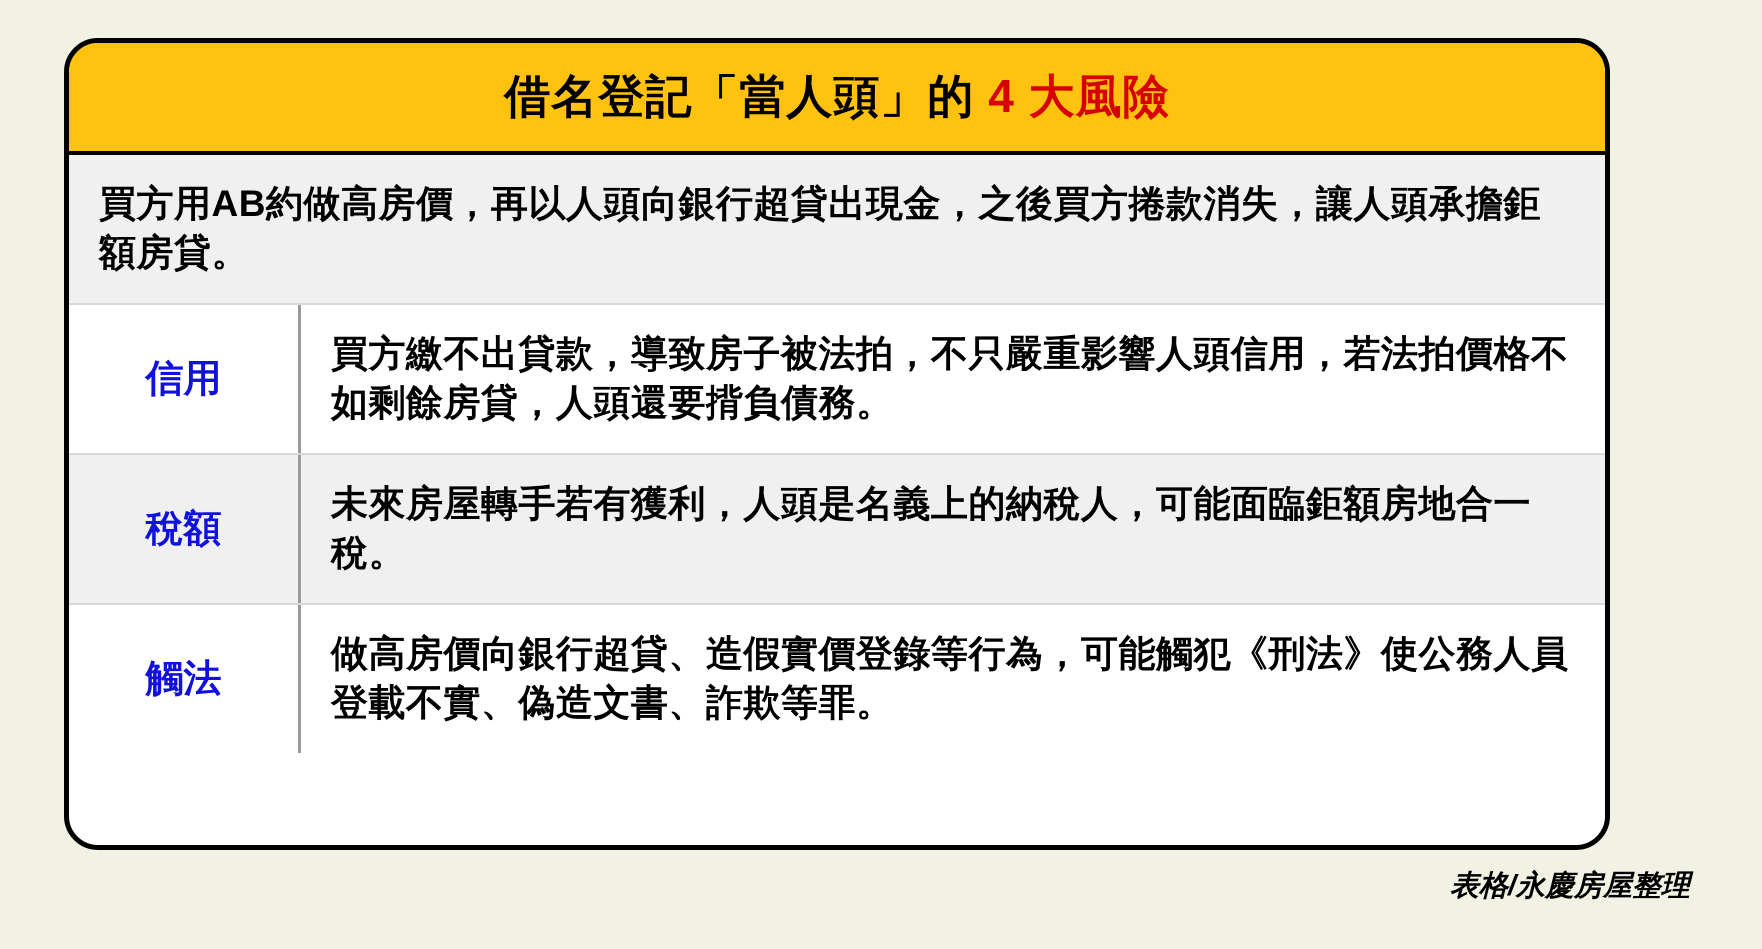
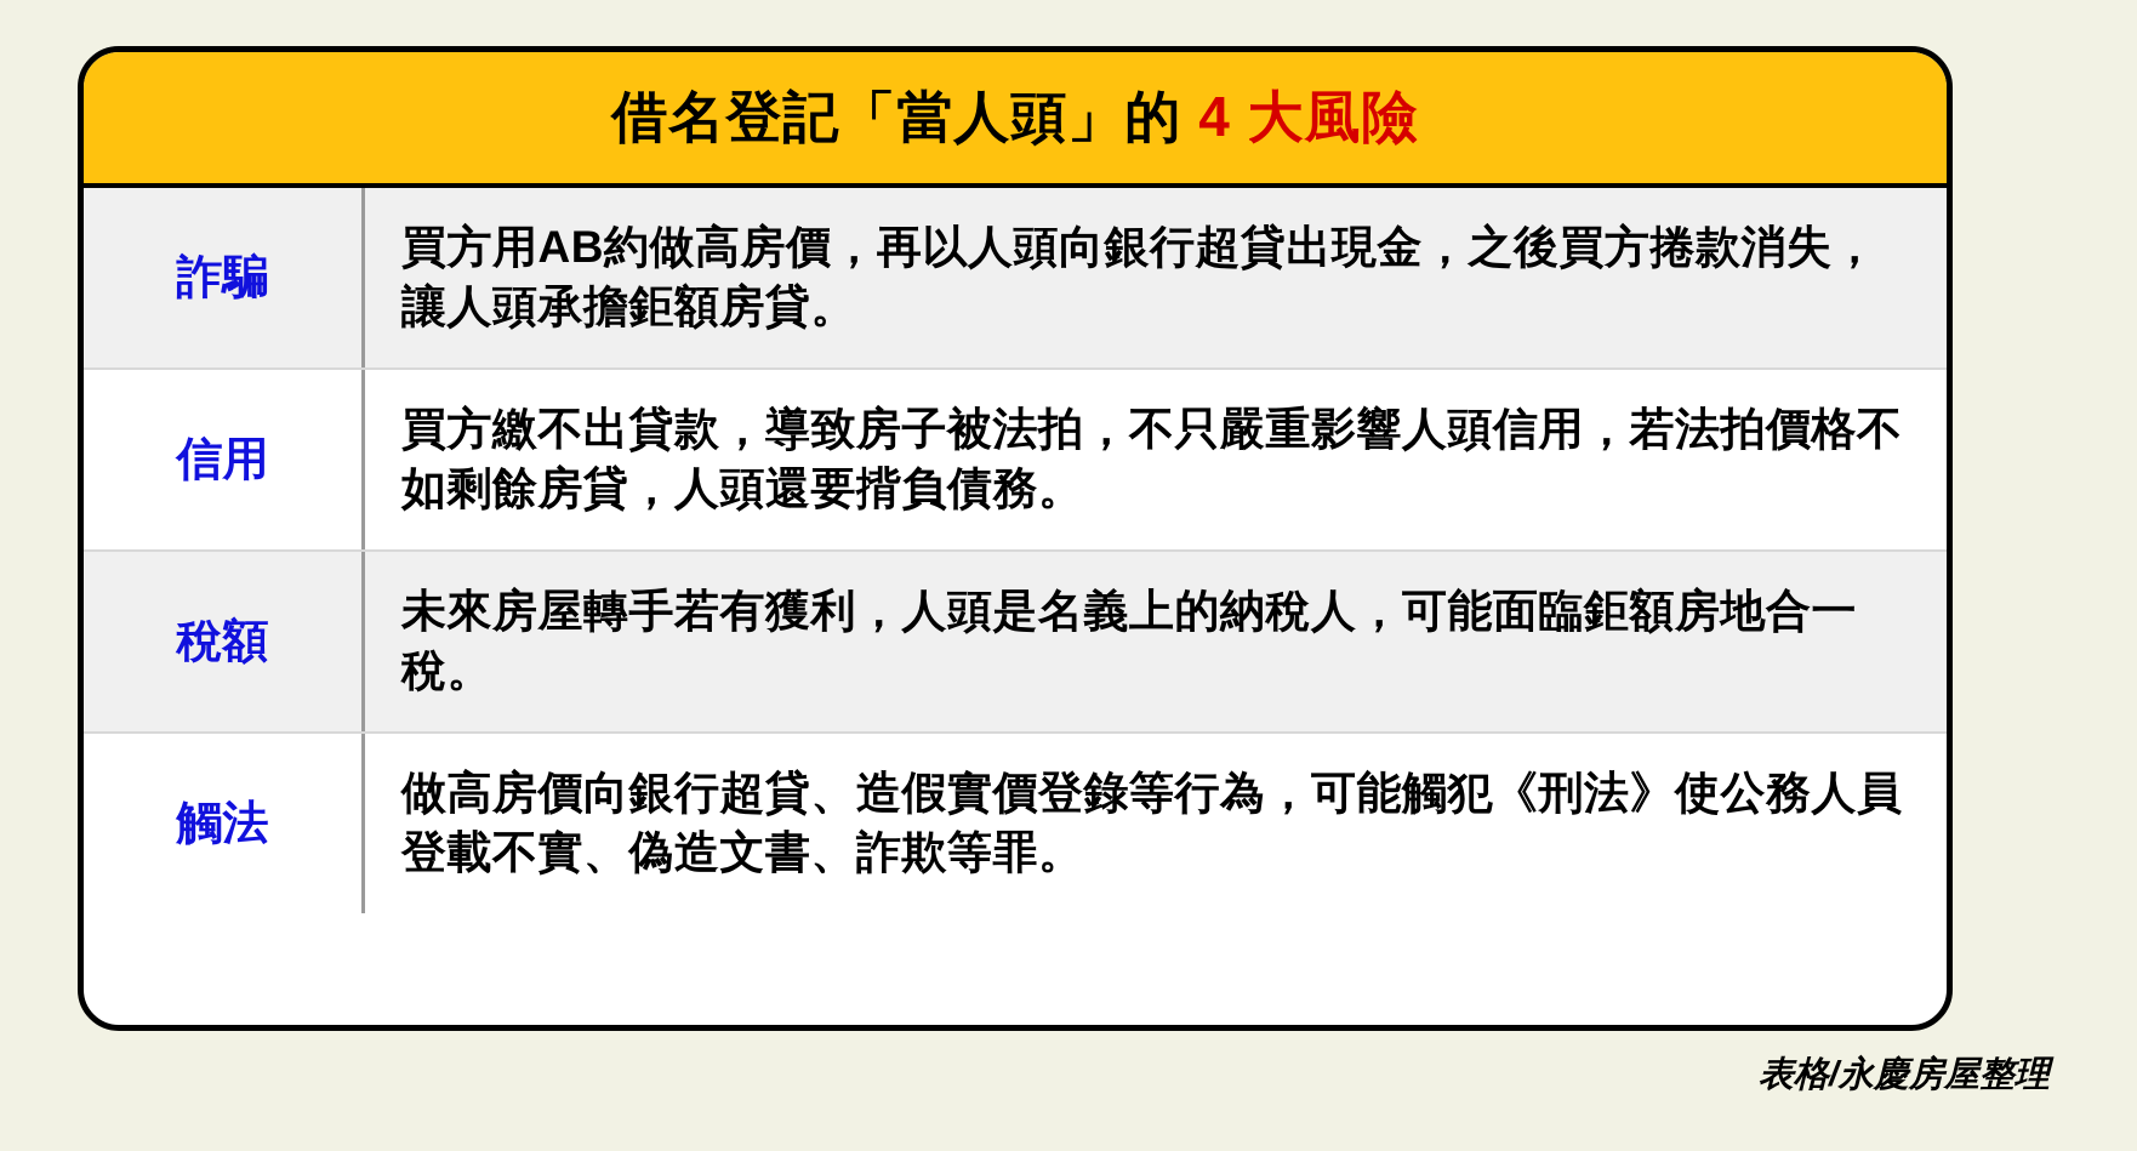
  借名登記「當人頭」的 4 大風險
+ 詐騙
  買方用AB約做高房價，再以人頭向銀行超貸出現金，之後買方捲款消失，讓人頭承擔鉅額房貸。
  信用
  買方繳不出貸款，導致房子被法拍，不只嚴重影響人頭信用，若法拍價格不如剩餘房貸，人頭還要揹負債務。
  稅額
  未來房屋轉手若有獲利，人頭是名義上的納稅人，可能面臨鉅額房地合一稅。
  觸法
  做高房價向銀行超貸、造假實價登錄等行為，可能觸犯《刑法》使公務人員登載不實、偽造文書、詐欺等罪。
  表格/永慶房屋整理
